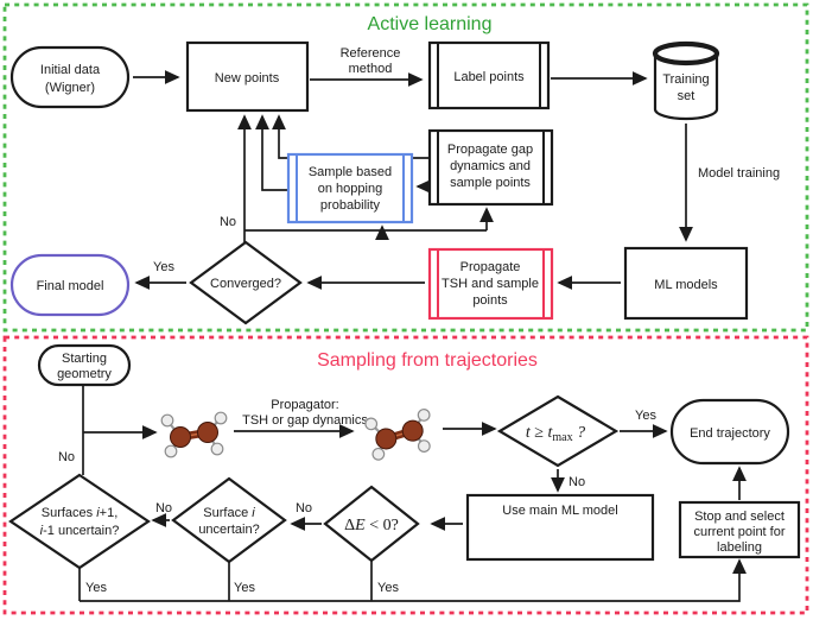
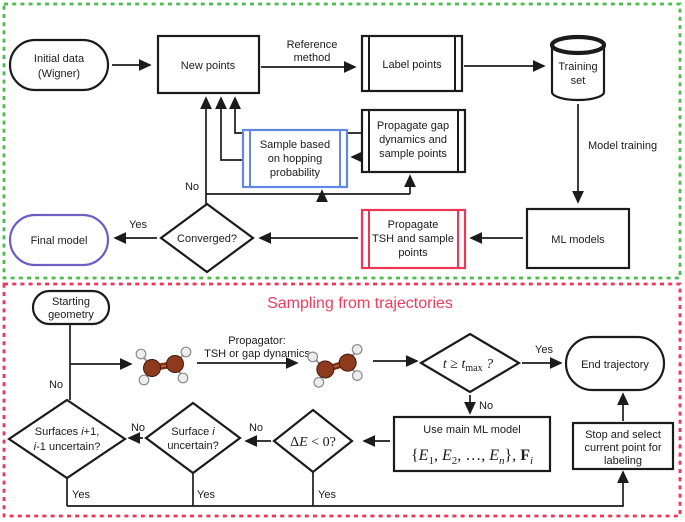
- Active learning
  Initial data
  (Wigner)
  New points
  Reference
  method
  Label points
  Training
  set
  Model training
  ML models
  Propagate
  TSH and sample
  points
  Converged?
  Yes
  No
  Final model
  Propagate gap
  dynamics and
  sample points
  Sample based
  on hopping
  probability
  Sampling from trajectories
  Starting
  geometry
  No
  Propagator:
  TSH or gap dynamics
  t ≥ tmax ?
  Yes
  No
  End trajectory
  Use main ML model
+ {E1, E2, …, En}, Fi
  ΔE < 0?
  No
  Surface i
  uncertain?
  No
  Surfaces i+1,
  i-1 uncertain?
  Yes
  Yes
  Yes
  Stop and select
  current point for
  labeling
